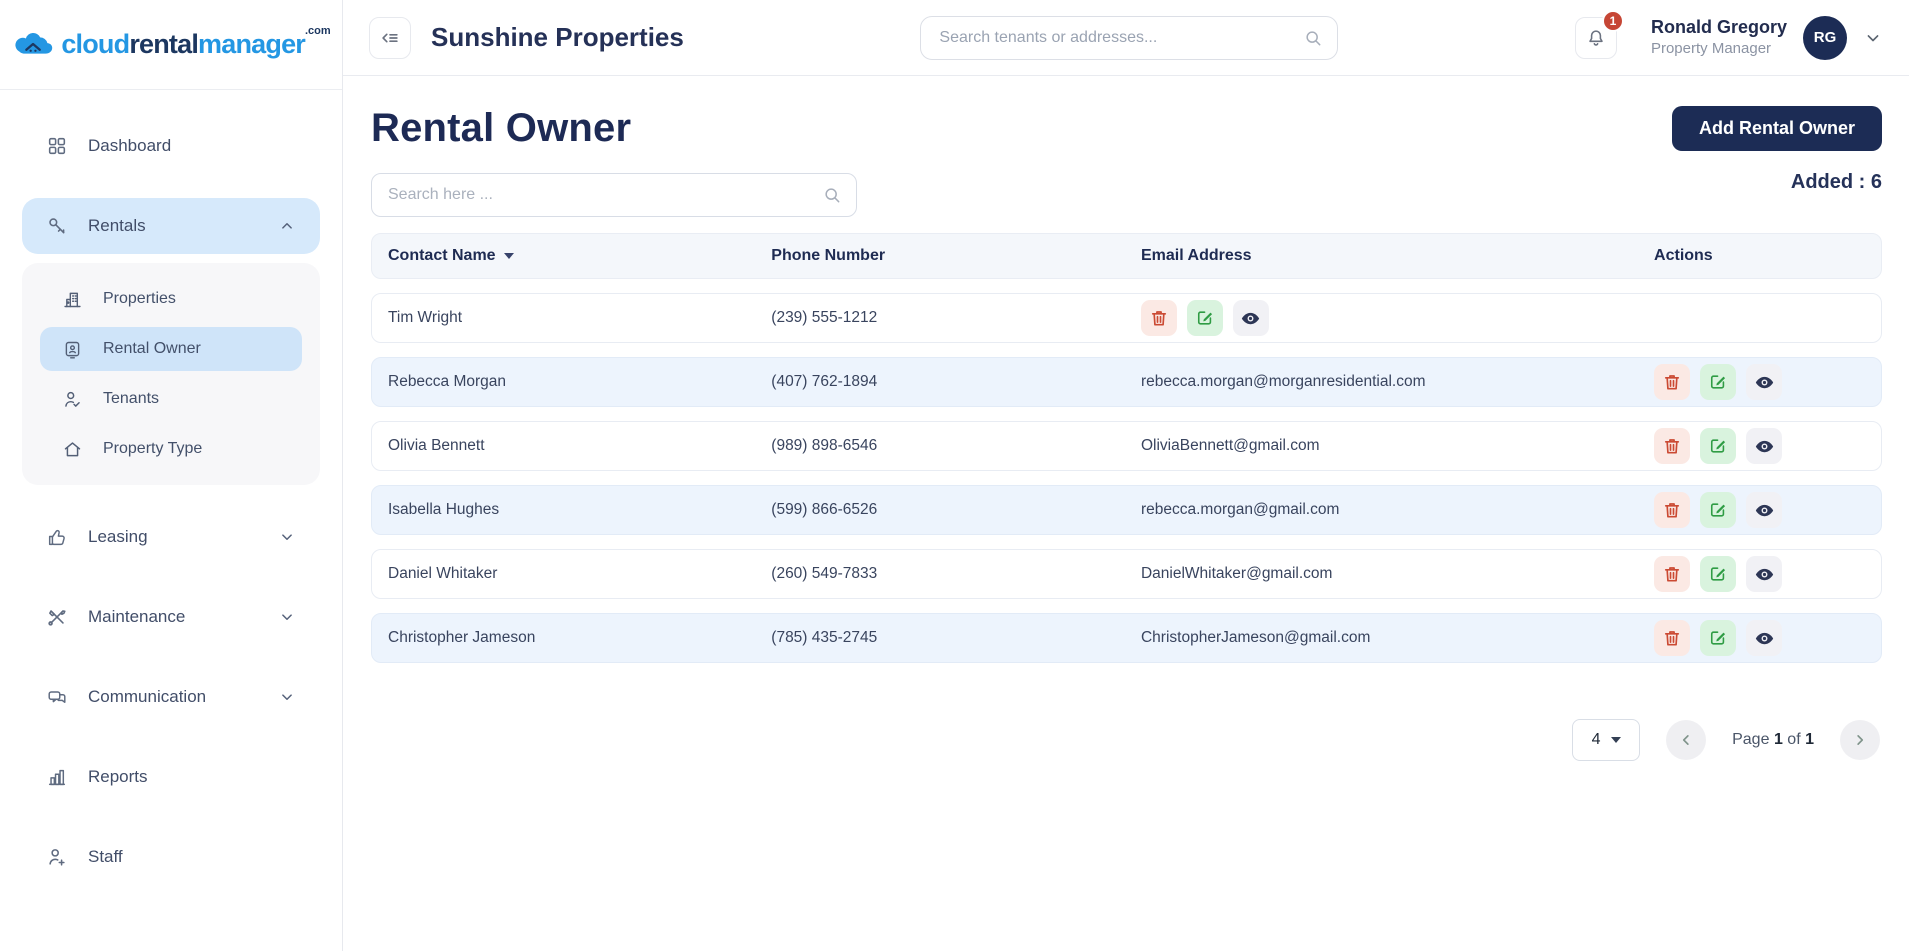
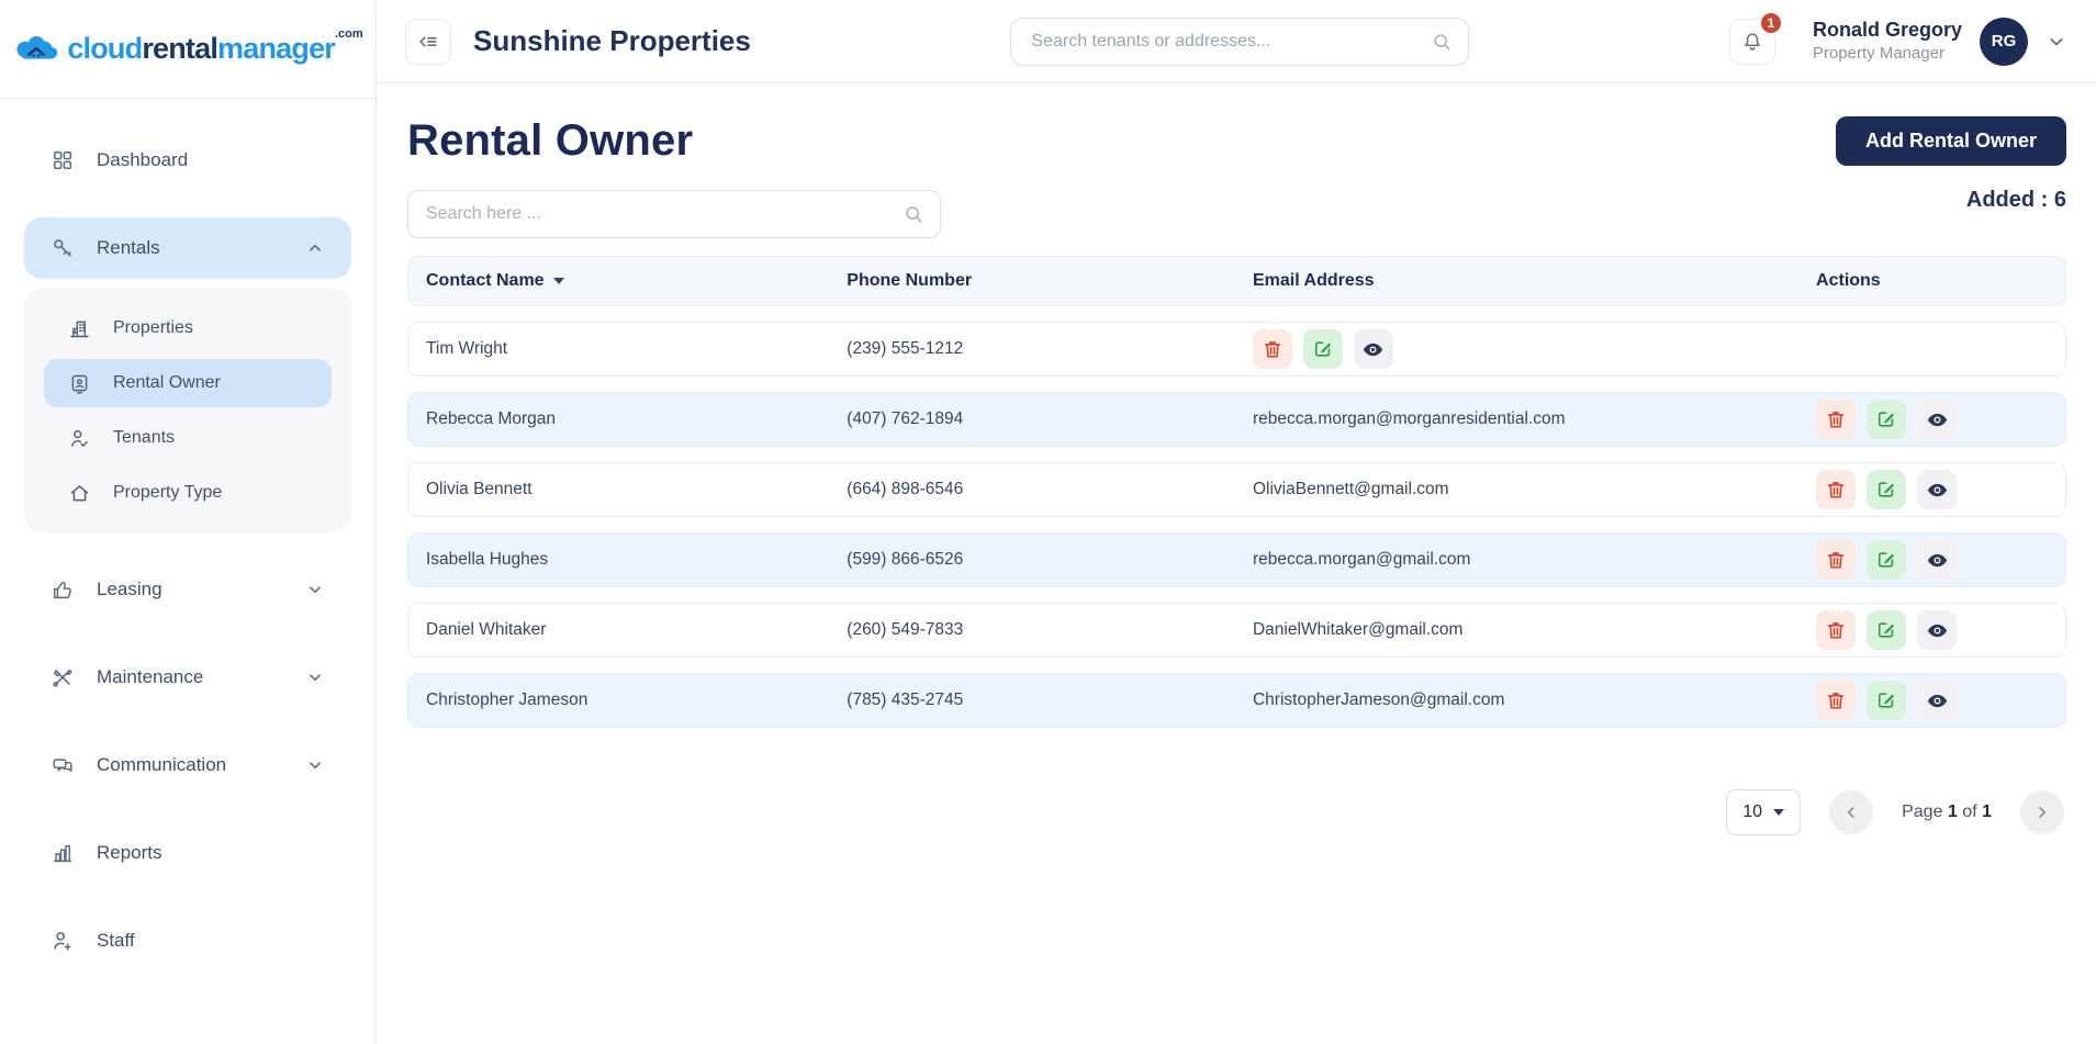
  cloudrentalmanager.com
  Dashboard
  Rentals
  Properties
  Rental Owner
  Tenants
  Property Type
  Leasing
  Maintenance
  Communication
  Reports
  Staff
  Sunshine Properties
  Search tenants or addresses...
  1
  Ronald Gregory
  Property Manager
  RG
  Rental Owner
  Search here ...
  Add Rental Owner
  Added : 6
  Contact Name
  Phone Number
  Email Address
  Actions
  Tim Wright
  (239) 555-1212
  Rebecca Morgan
  (407) 762-1894
  rebecca.morgan@morganresidential.com
  Olivia Bennett
- (989) 898-6546
+ (664) 898-6546
  OliviaBennett@gmail.com
  Isabella Hughes
  (599) 866-6526
  rebecca.morgan@gmail.com
  Daniel Whitaker
  (260) 549-7833
  DanielWhitaker@gmail.com
  Christopher Jameson
  (785) 435-2745
  ChristopherJameson@gmail.com
- 4
+ 10
  Page 1 of 1
